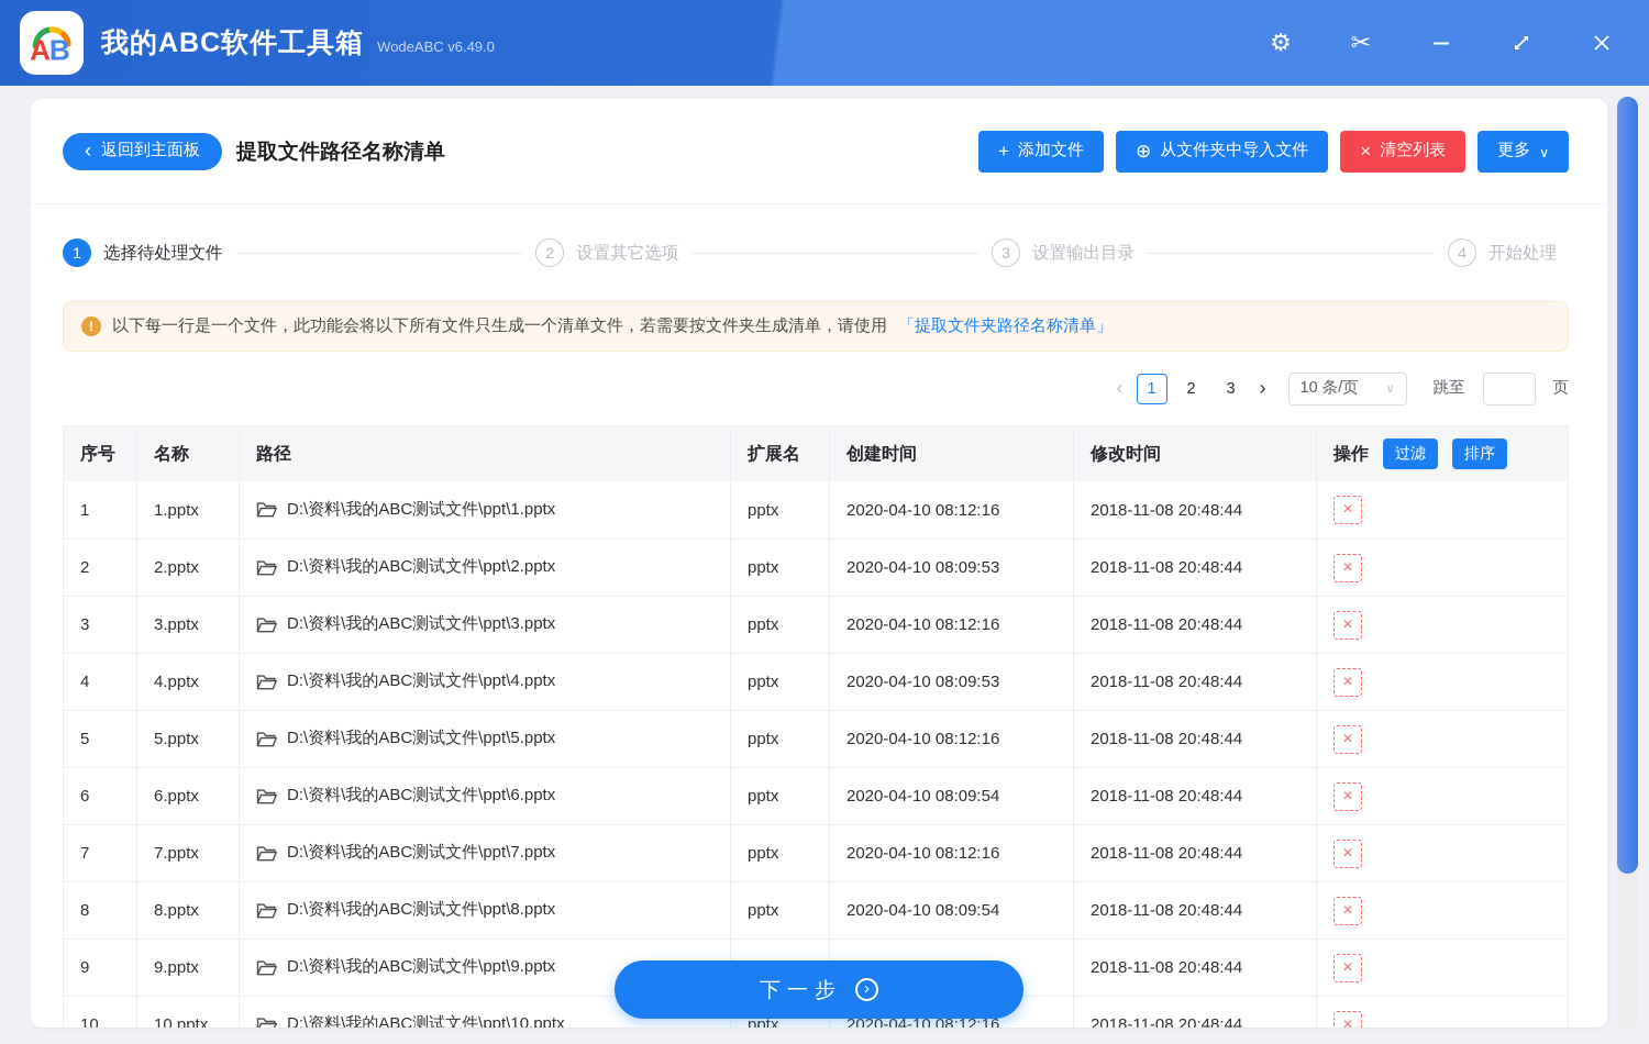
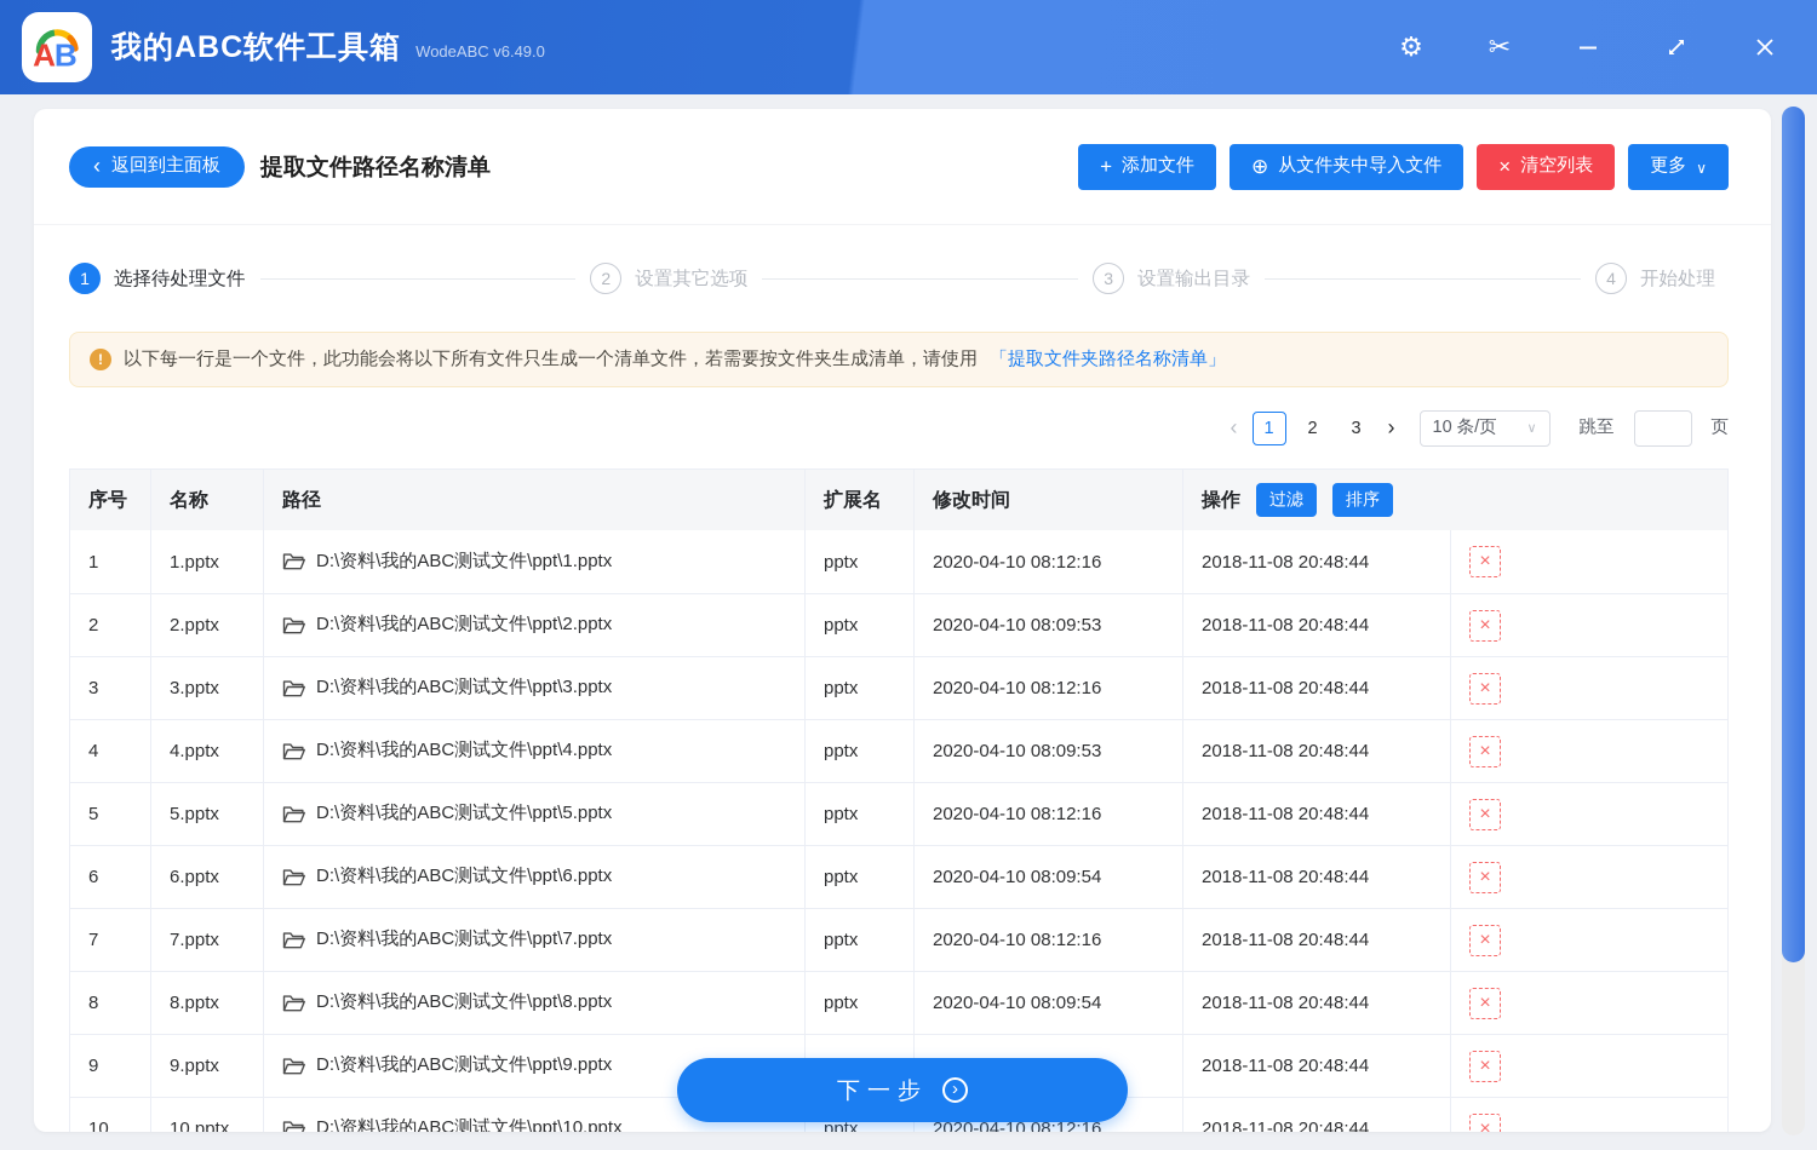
  A
  B
  我的ABC软件工具箱
  WodeABC v6.49.0
  ⚙
  ✂
  ‹
  返回到主面板
  提取文件路径名称清单
  +
  添加文件
  ⊕
  从文件夹中导入文件
  ×
  清空列表
  更多
  ∨
  1
  选择待处理文件
  2
  设置其它选项
  3
  设置输出目录
  4
  开始处理
  !
  以下每一行是一个文件，此功能会将以下所有文件只生成一个清单文件，若需要按文件夹生成清单，请使用
  「提取文件夹路径名称清单」
  ‹
  1
  2
  3
  ›
  10 条/页
  ∨
  跳至
  页
  序号
  名称
  路径
  扩展名
- 创建时间
  修改时间
  操作
  过滤
  排序
  1
  1.pptx
  D:\资料\我的ABC测试文件\ppt\1.pptx
  pptx
  2020-04-10 08:12:16
  2018-11-08 20:48:44
  ×
  2
  2.pptx
  D:\资料\我的ABC测试文件\ppt\2.pptx
  pptx
  2020-04-10 08:09:53
  2018-11-08 20:48:44
  ×
  3
  3.pptx
  D:\资料\我的ABC测试文件\ppt\3.pptx
  pptx
  2020-04-10 08:12:16
  2018-11-08 20:48:44
  ×
  4
  4.pptx
  D:\资料\我的ABC测试文件\ppt\4.pptx
  pptx
  2020-04-10 08:09:53
  2018-11-08 20:48:44
  ×
  5
  5.pptx
  D:\资料\我的ABC测试文件\ppt\5.pptx
  pptx
  2020-04-10 08:12:16
  2018-11-08 20:48:44
  ×
  6
  6.pptx
  D:\资料\我的ABC测试文件\ppt\6.pptx
  pptx
  2020-04-10 08:09:54
  2018-11-08 20:48:44
  ×
  7
  7.pptx
  D:\资料\我的ABC测试文件\ppt\7.pptx
  pptx
  2020-04-10 08:12:16
  2018-11-08 20:48:44
  ×
  8
  8.pptx
  D:\资料\我的ABC测试文件\ppt\8.pptx
  pptx
  2020-04-10 08:09:54
  2018-11-08 20:48:44
  ×
  9
  9.pptx
  D:\资料\我的ABC测试文件\ppt\9.pptx
  2018-11-08 20:48:44
  ×
  10
  10.pptx
  D:\资料\我的ABC测试文件\ppt\10.pptx
  pptx
  2020-04-10 08:12:16
  2018-11-08 20:48:44
  ×
  下一步
  ›
